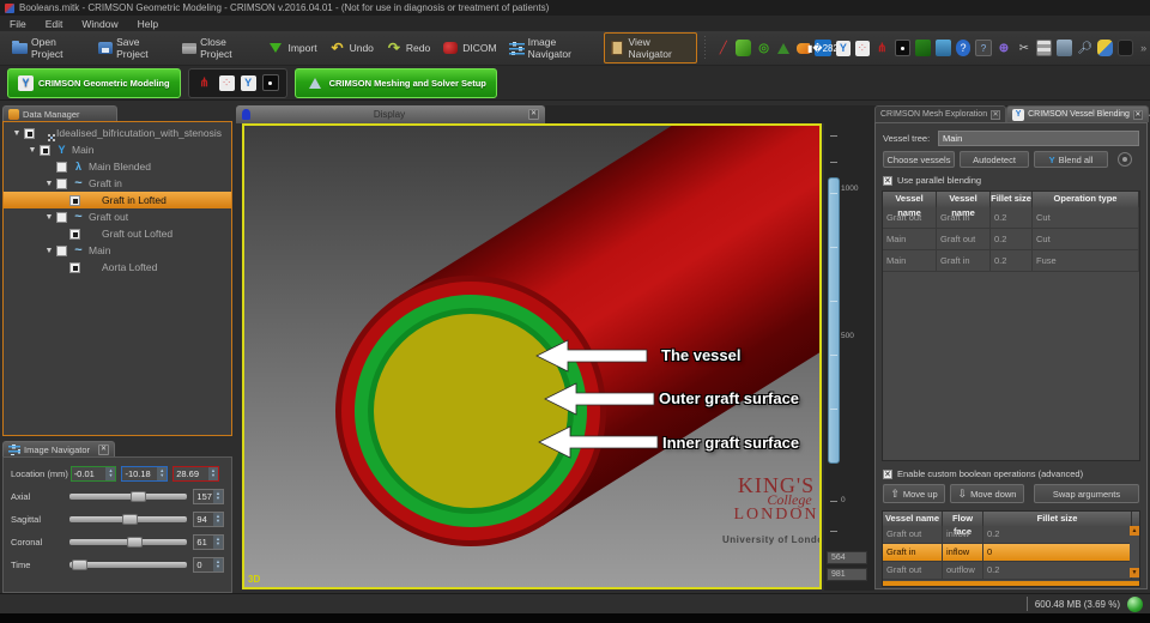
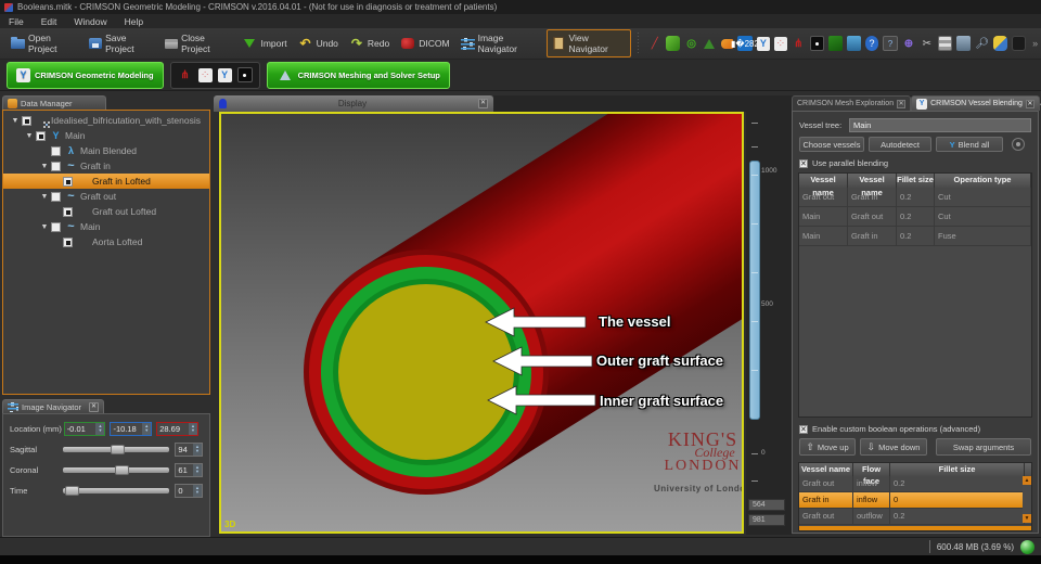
  Booleans.mitk - CRIMSON Geometric Modeling - CRIMSON v.2016.04.01 - (Not for use in diagnosis or treatment of patients)
  File
  Edit
  Window
  Help
  Open Project
  Save Project
  Close Project
  Import
  ↶
  Undo
  ↷
  Redo
  DICOM
  Image Navigator
  View Navigator
  ╱
  ◎
  ▮�28
  Y
  ⋔
  ?
  ?
  ⊕
  ✂
  🔎︎
  »
  Y
  CRIMSON Geometric Modeling
  ⋔
  Y
  CRIMSON Meshing and Solver Setup
  Data Manager
  Idealised_bifricutation_with_stenosis
  Y
  Main
  λ
  Main Blended
  ~
  Graft in
  Graft in Lofted
  ~
  Graft out
  Graft out Lofted
  ~
  Main
  Aorta Lofted
  Image Navigator
  Location (mm)
  -0.01
  -10.18
  28.69
- Axial
- 157
  Sagittal
  94
  Coronal
  61
  Time
  0
  Display
  The vessel
  Outer graft surface
  Inner graft surface
  KING'S
  College
  LONDON
  University of Lond
  3D
  Vessel tree:
  Main
  Choose vessels
  Autodetect
  Y
  Blend all
  Use parallel blending
  Vessel name
  Vessel name
  Fillet size
  Operation type
  Graft out
  Graft in
  0.2
  Cut
  Main
  Graft out
  0.2
  Cut
  Main
  Graft in
  0.2
  Fuse
  Enable custom boolean operations (advanced)
  ⇧
  Move up
  ⇩
  Move down
  Swap arguments
  Vessel name
  Flow face
  Fillet size
  Graft out
  inflow
  0.2
  Graft in
  inflow
  0
  Graft out
  outflow
  0.2
  600.48 MB (3.69 %)
